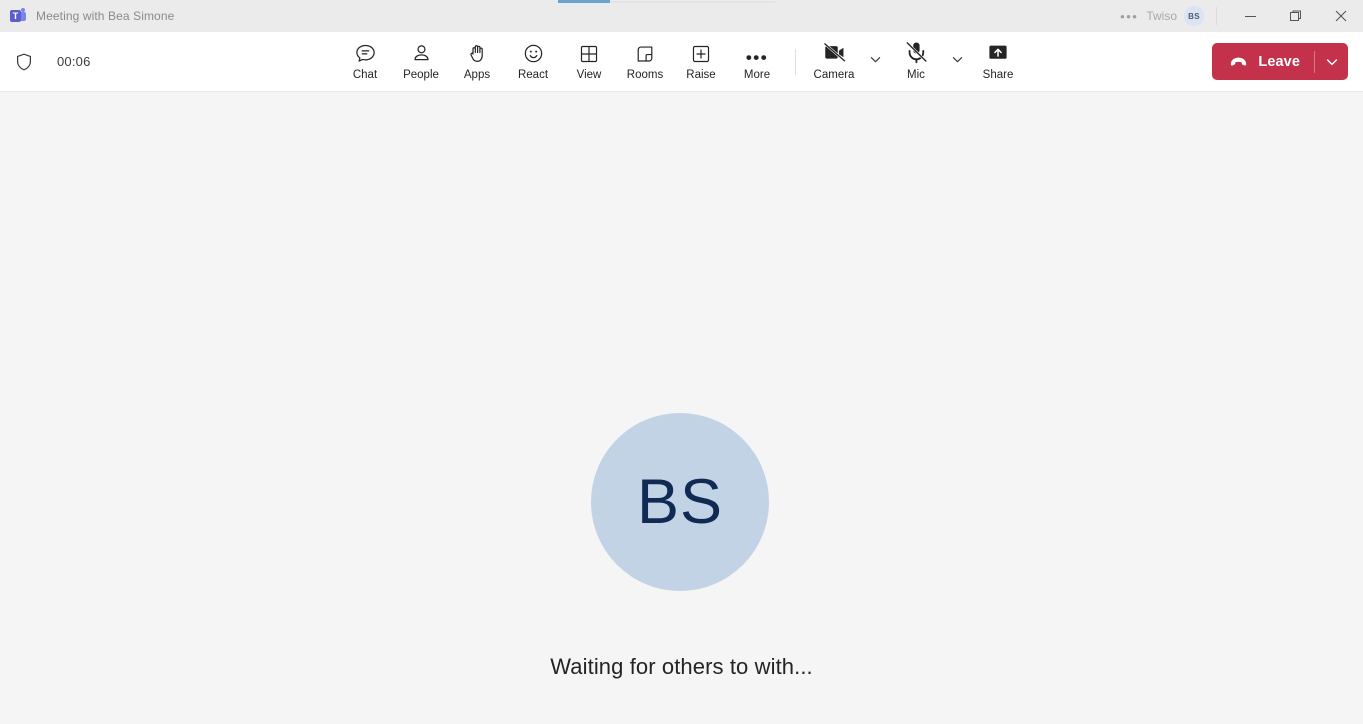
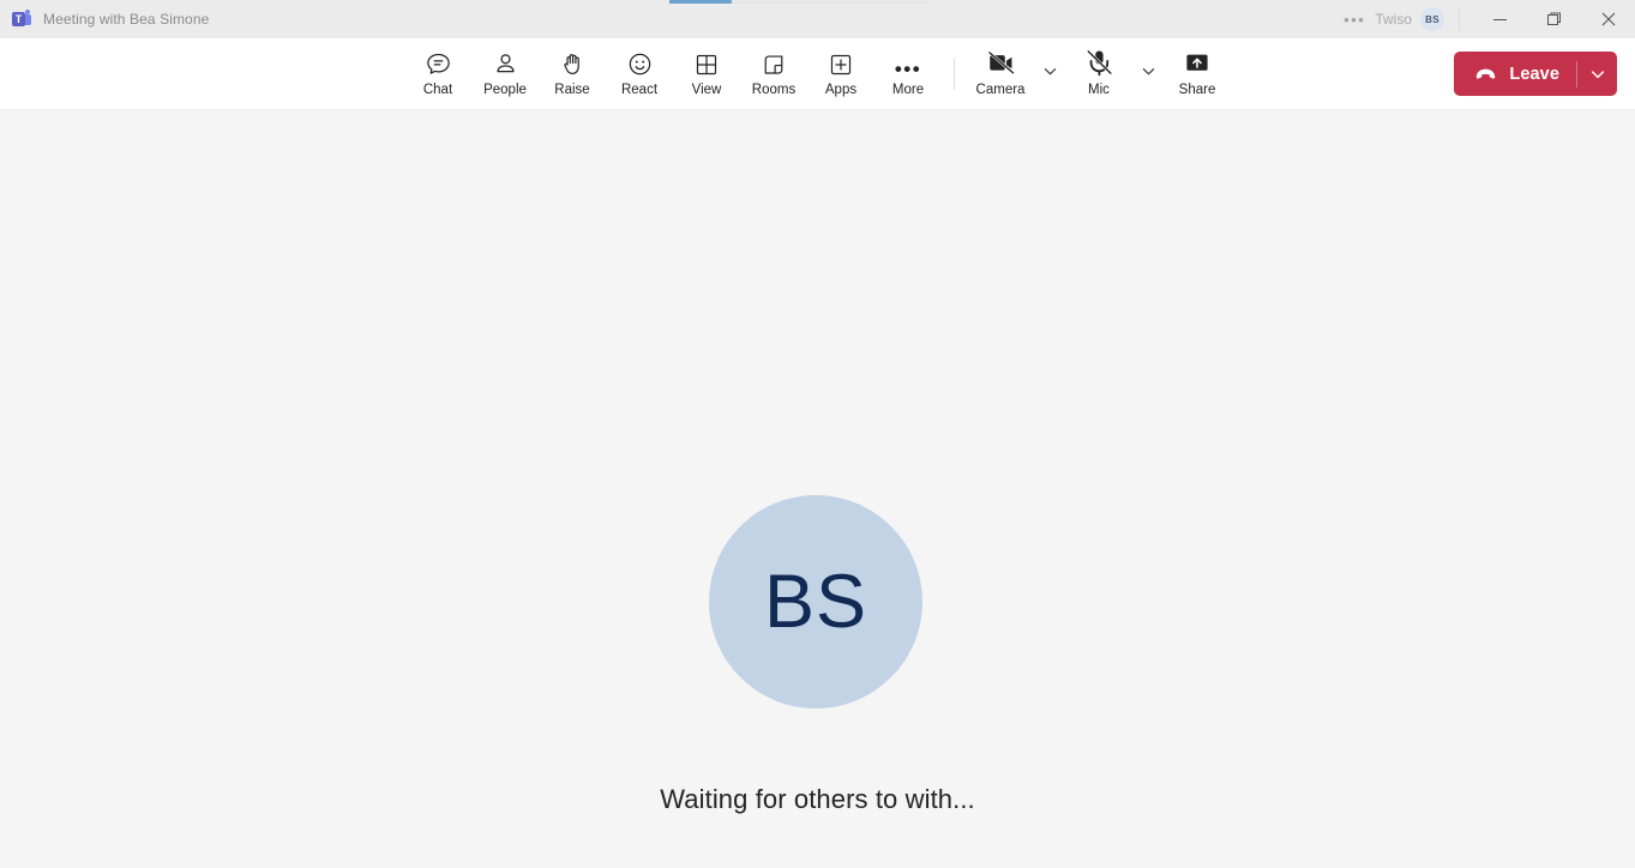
  T
  Meeting with Bea Simone
  •••
  Twiso
  BS
- 00:06
  Chat
  People
- Apps
+ Raise
  React
  View
  Rooms
- Raise
+ Apps
  •••
  More
  Camera
  Mic
  Share
  Leave
  BS
  Waiting for others to with...
